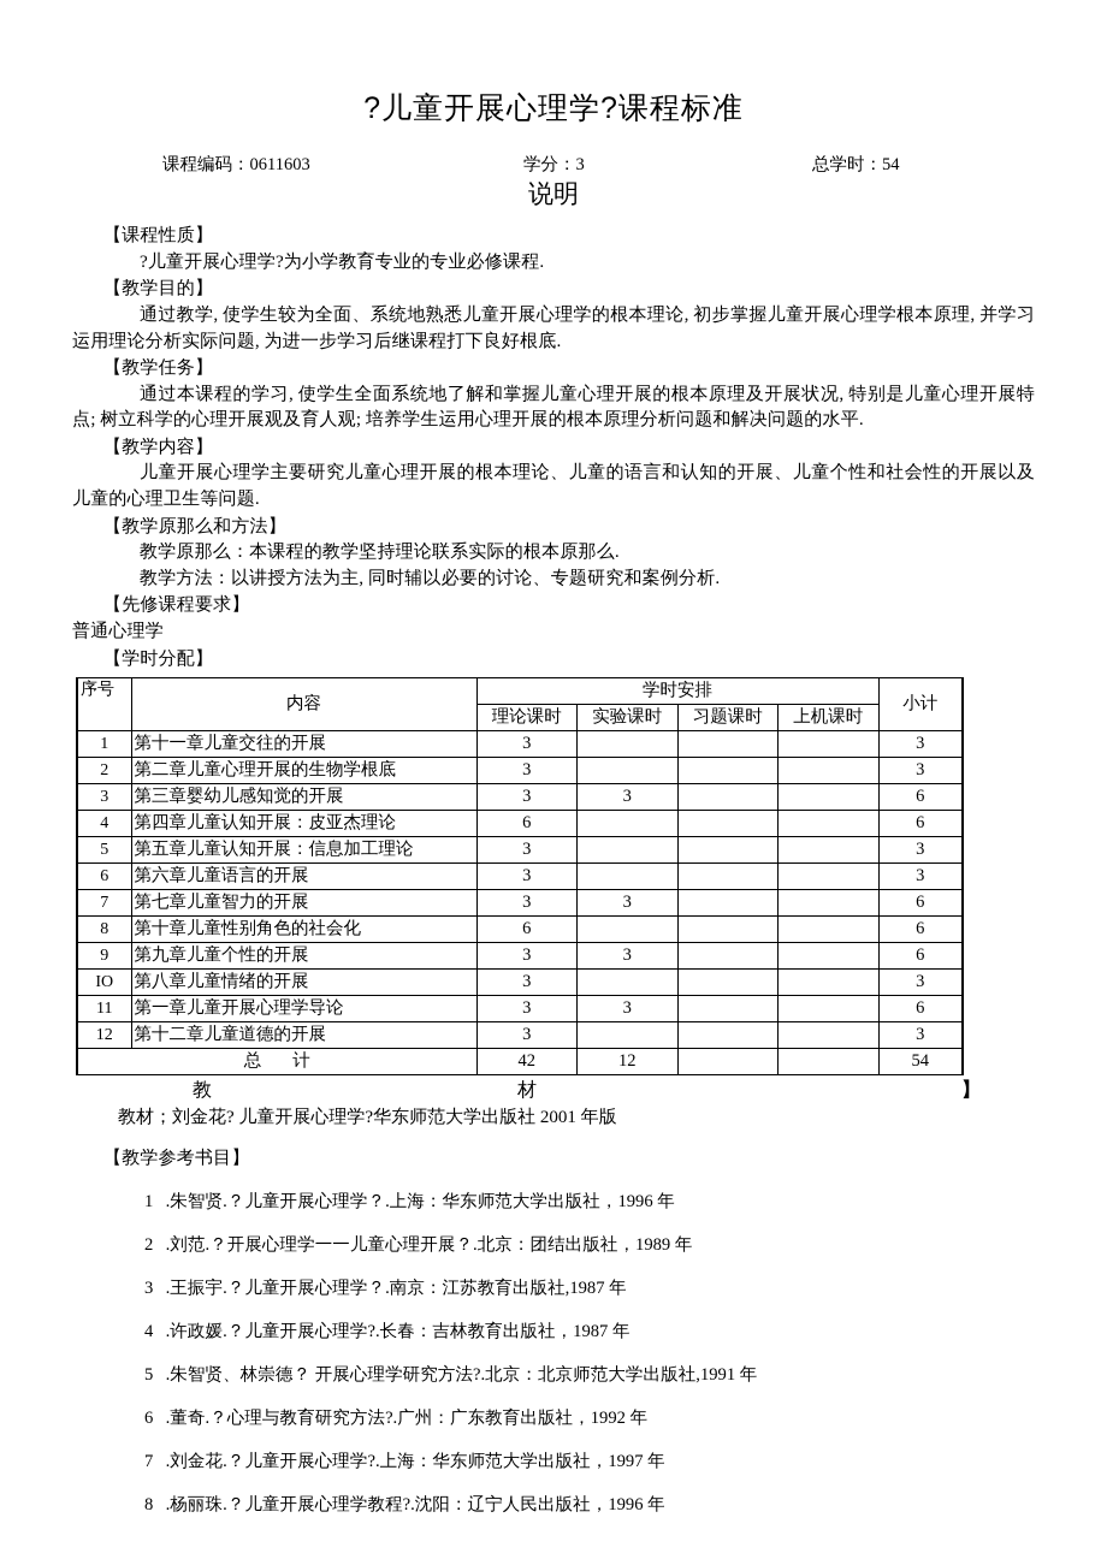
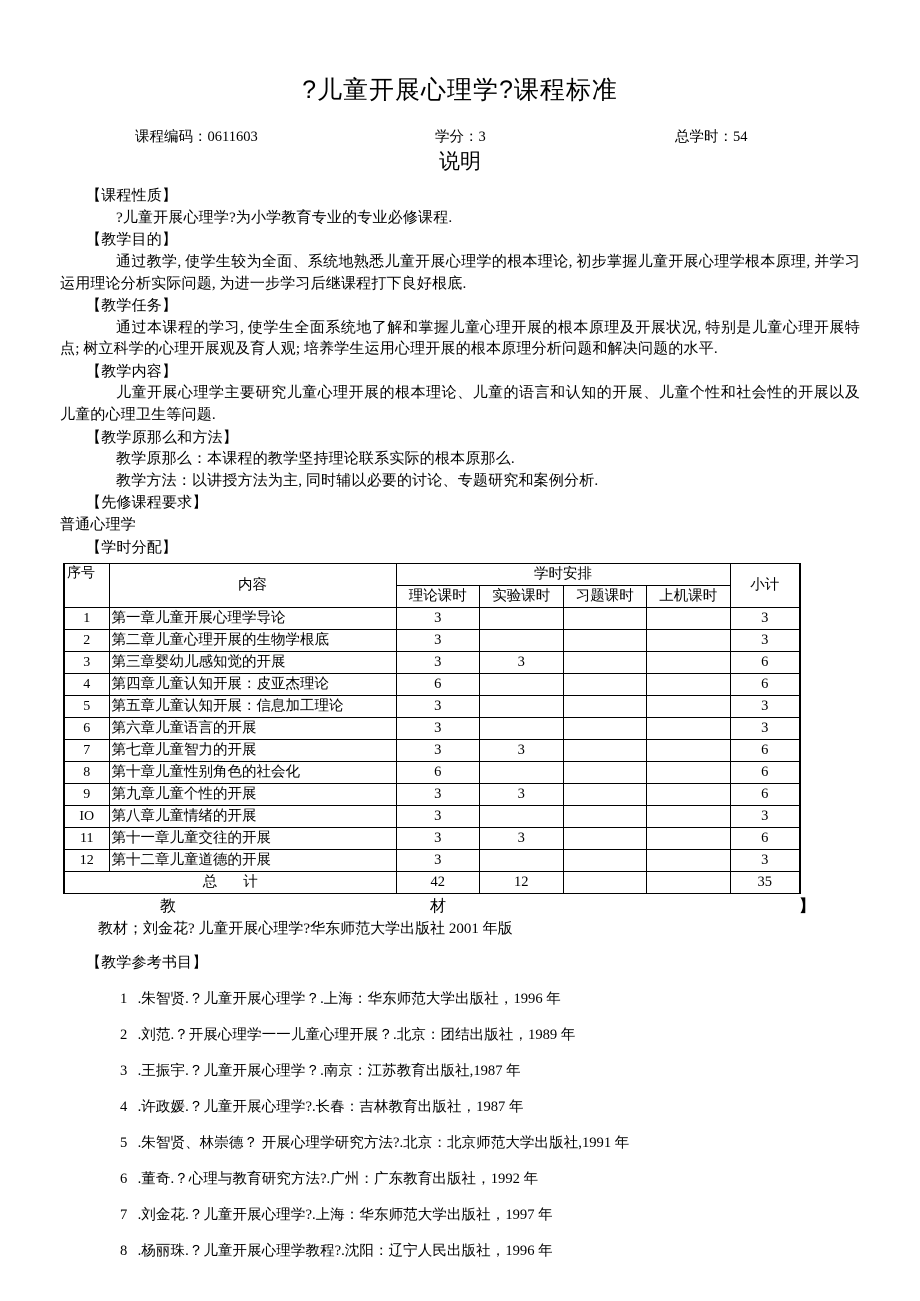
  ?儿童开展心理学?课程标准
  课程编码：0611603
  学分：3
  总学时：54
  说明
  【课程性质】
  ?儿童开展心理学?为小学教育专业的专业必修课程.
  【教学目的】
  通过教学, 使学生较为全面、系统地熟悉儿童开展心理学的根本理论, 初步掌握儿童开展心理学根本原理, 并学习运用理论分析实际问题, 为进一步学习后继课程打下良好根底.
  【教学任务】
  通过本课程的学习, 使学生全面系统地了解和掌握儿童心理开展的根本原理及开展状况, 特别是儿童心理开展特点; 树立科学的心理开展观及育人观; 培养学生运用心理开展的根本原理分析问题和解决问题的水平.
  【教学内容】
  儿童开展心理学主要研究儿童心理开展的根本理论、儿童的语言和认知的开展、儿童个性和社会性的开展以及儿童的心理卫生等问题.
  【教学原那么和方法】
  教学原那么：本课程的教学坚持理论联系实际的根本原那么.
  教学方法：以讲授方法为主, 同时辅以必要的讨论、专题研究和案例分析.
  【先修课程要求】
  普通心理学
  【学时分配】
  序号	内容	学时安排	小计
  理论课时	实验课时	习题课时	上机课时
- 1	第十一章儿童交往的开展	3				3
+ 1	第一章儿童开展心理学导论	3				3
  2	第二章儿童心理开展的生物学根底	3				3
  3	第三章婴幼儿感知觉的开展	3	3			6
  4	第四章儿童认知开展：皮亚杰理论	6				6
  5	第五章儿童认知开展：信息加工理论	3				3
  6	第六章儿童语言的开展	3				3
  7	第七章儿童智力的开展	3	3			6
  8	第十章儿童性别角色的社会化	6				6
  9	第九章儿童个性的开展	3	3			6
  IO	第八章儿童情绪的开展	3				3
- 11	第一章儿童开展心理学导论	3	3			6
+ 11	第十一章儿童交往的开展	3	3			6
  12	第十二章儿童道德的开展	3				3
- 总 计	42	12			54
+ 总 计	42	12			35
  教
  材
  】
  教材；刘金花? 儿童开展心理学?华东师范大学出版社 2001 年版
  【教学参考书目】
  1 .朱智贤.？儿童开展心理学？.上海：华东师范大学出版社，1996 年
  2 .刘范.？开展心理学一一儿童心理开展？.北京：团结出版社，1989 年
  3 .王振宇.？儿童开展心理学？.南京：江苏教育出版社,1987 年
  4 .许政媛.？儿童开展心理学?.长春：吉林教育出版社，1987 年
  5 .朱智贤、林崇德？ 开展心理学研究方法?.北京：北京师范大学出版社,1991 年
  6 .董奇.？心理与教育研究方法?.广州：广东教育出版社，1992 年
  7 .刘金花.？儿童开展心理学?.上海：华东师范大学出版社，1997 年
  8 .杨丽珠.？儿童开展心理学教程?.沈阳：辽宁人民出版社，1996 年
